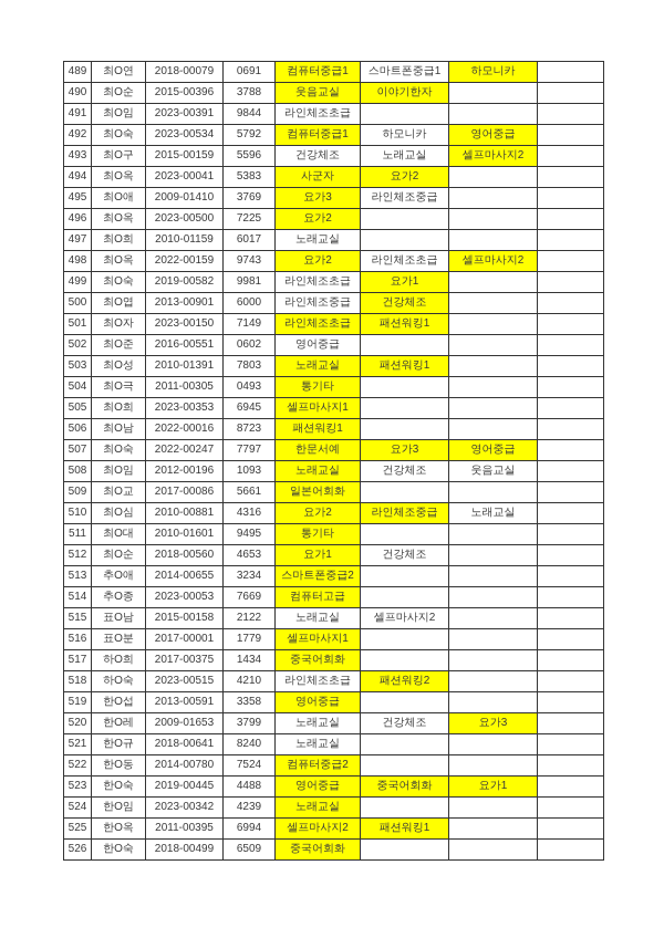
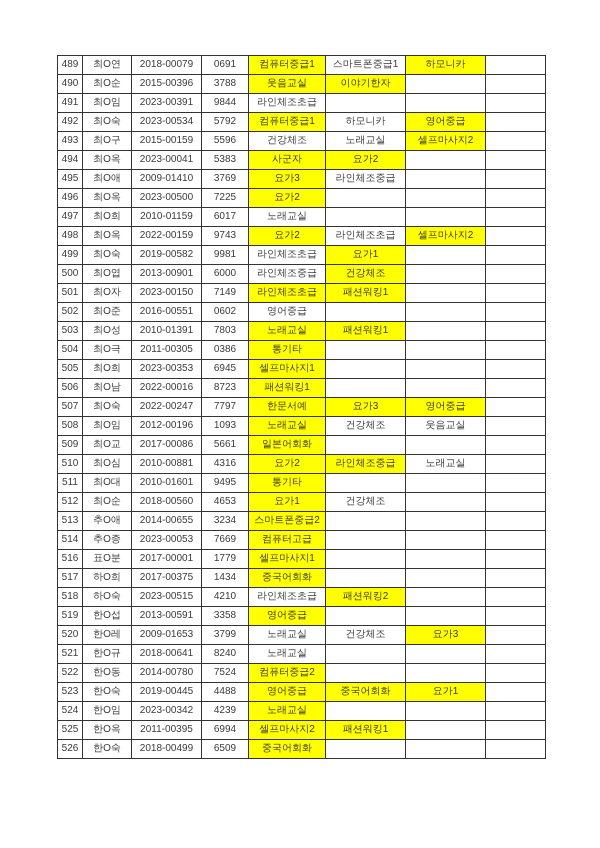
  489	최O연	2018-00079	0691	컴퓨터중급1	스마트폰중급1	하모니카
  490	최O순	2015-00396	3788	웃음교실	이야기한자
  491	최O임	2023-00391	9844	라인체조초급
  492	최O숙	2023-00534	5792	컴퓨터중급1	하모니카	영어중급
  493	최O구	2015-00159	5596	건강체조	노래교실	셀프마사지2
  494	최O옥	2023-00041	5383	사군자	요가2
  495	최O애	2009-01410	3769	요가3	라인체조중급
  496	최O옥	2023-00500	7225	요가2
  497	최O희	2010-01159	6017	노래교실
  498	최O옥	2022-00159	9743	요가2	라인체조초급	셀프마사지2
  499	최O숙	2019-00582	9981	라인체조초급	요가1
  500	최O엽	2013-00901	6000	라인체조중급	건강체조
  501	최O자	2023-00150	7149	라인체조초급	패션워킹1
  502	최O준	2016-00551	0602	영어중급
  503	최O성	2010-01391	7803	노래교실	패션워킹1
- 504	최O극	2011-00305	0493	통기타
+ 504	최O극	2011-00305	0386	통기타
  505	최O희	2023-00353	6945	셀프마사지1
  506	최O남	2022-00016	8723	패션워킹1
  507	최O숙	2022-00247	7797	한문서예	요가3	영어중급
  508	최O임	2012-00196	1093	노래교실	건강체조	웃음교실
  509	최O교	2017-00086	5661	일본어회화
  510	최O심	2010-00881	4316	요가2	라인체조중급	노래교실
  511	최O대	2010-01601	9495	통기타
  512	최O순	2018-00560	4653	요가1	건강체조
  513	추O애	2014-00655	3234	스마트폰중급2
  514	추O종	2023-00053	7669	컴퓨터고급
- 515	표O남	2015-00158	2122	노래교실	셀프마사지2
  516	표O분	2017-00001	1779	셀프마사지1
  517	하O희	2017-00375	1434	중국어회화
  518	하O숙	2023-00515	4210	라인체조초급	패션워킹2
  519	한O섭	2013-00591	3358	영어중급
  520	한O레	2009-01653	3799	노래교실	건강체조	요가3
  521	한O규	2018-00641	8240	노래교실
  522	한O동	2014-00780	7524	컴퓨터중급2
  523	한O숙	2019-00445	4488	영어중급	중국어회화	요가1
  524	한O임	2023-00342	4239	노래교실
  525	한O옥	2011-00395	6994	셀프마사지2	패션워킹1
  526	한O숙	2018-00499	6509	중국어회화
